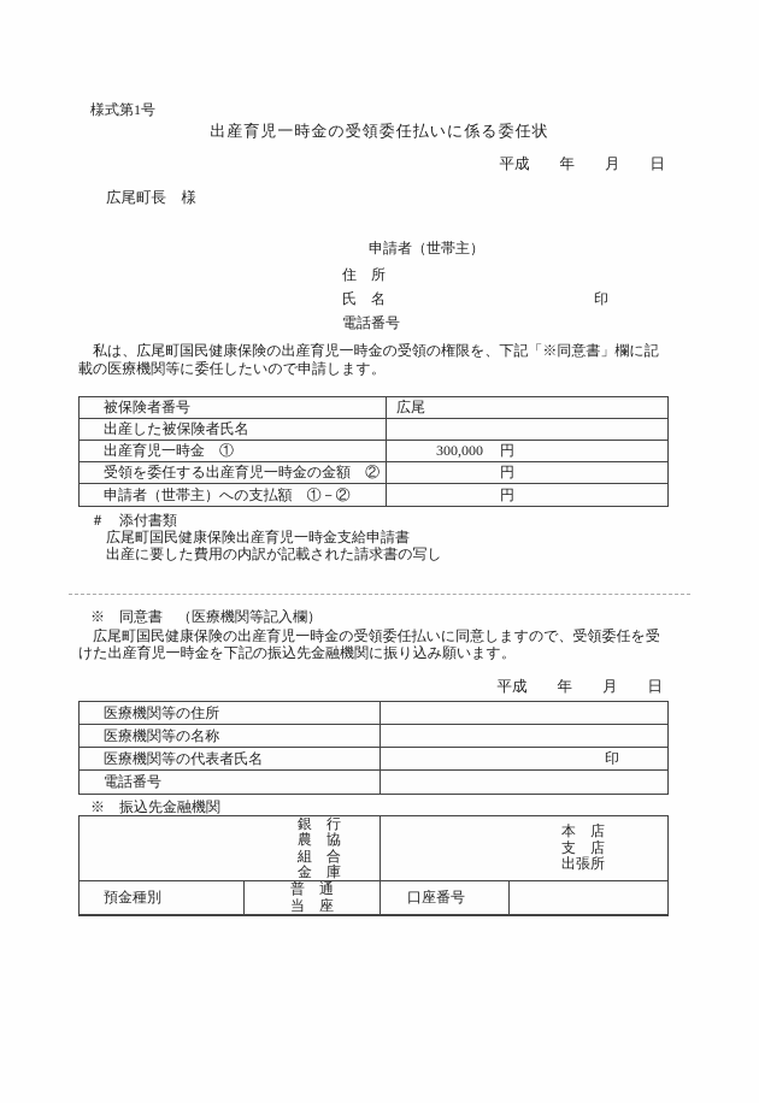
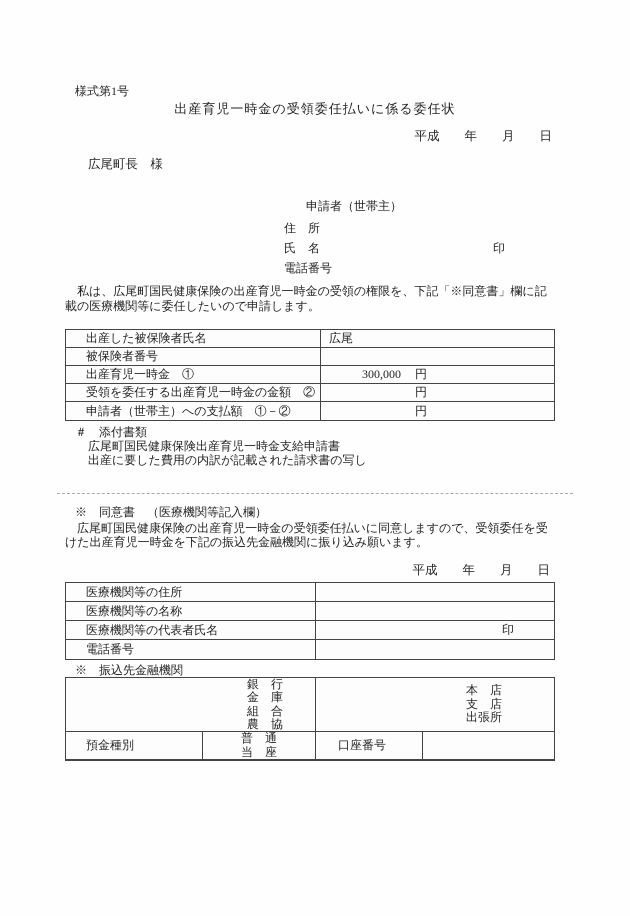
  様式第1号
  出産育児一時金の受領委任払いに係る委任状
  平成 年 月 日
  広尾町長 様
  申請者（世帯主）
  住 所
  氏 名
  印
  電話番号
  私は、広尾町国民健康保険の出産育児一時金の受領の権限を、下記「※同意書」欄に記
  載の医療機関等に委任したいので申請します。
- 被保険者番号
+ 出産した被保険者氏名
  広尾
- 出産した被保険者氏名
+ 被保険者番号
  出産育児一時金 ①
  300,000
  円
  受領を委任する出産育児一時金の金額 ②
  円
  申請者（世帯主）への支払額 ①－②
  円
  ＃ 添付書類
  広尾町国民健康保険出産育児一時金支給申請書
  出産に要した費用の内訳が記載された請求書の写し
  ※ 同意書 （医療機関等記入欄）
  広尾町国民健康保険の出産育児一時金の受領委任払いに同意しますので、受領委任を受
  けた出産育児一時金を下記の振込先金融機関に振り込み願います。
  平成 年 月 日
  医療機関等の住所
  医療機関等の名称
  医療機関等の代表者氏名
  印
  電話番号
  ※ 振込先金融機関
  銀 行
- 農 協
+ 金 庫
  組 合
- 金 庫
+ 農 協
  本 店
  支 店
  出張所
  預金種別
  普 通
  当 座
  口座番号
